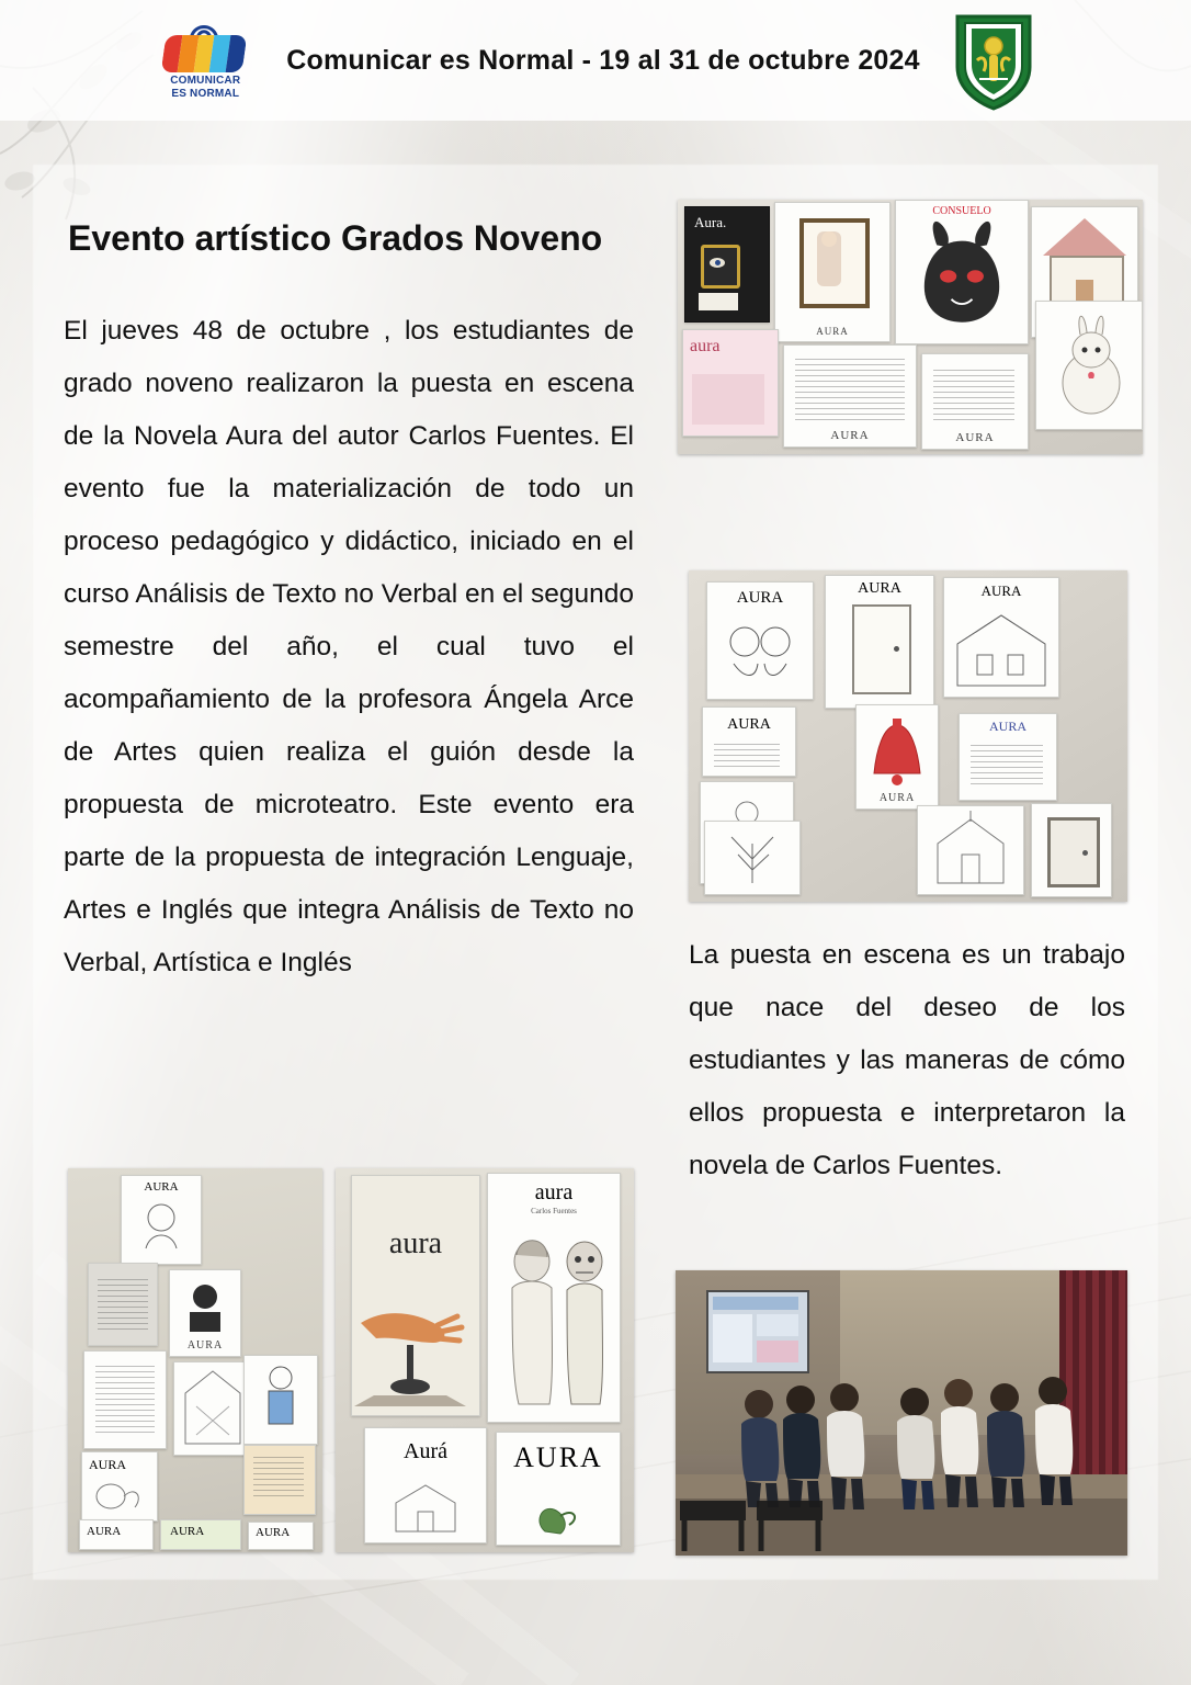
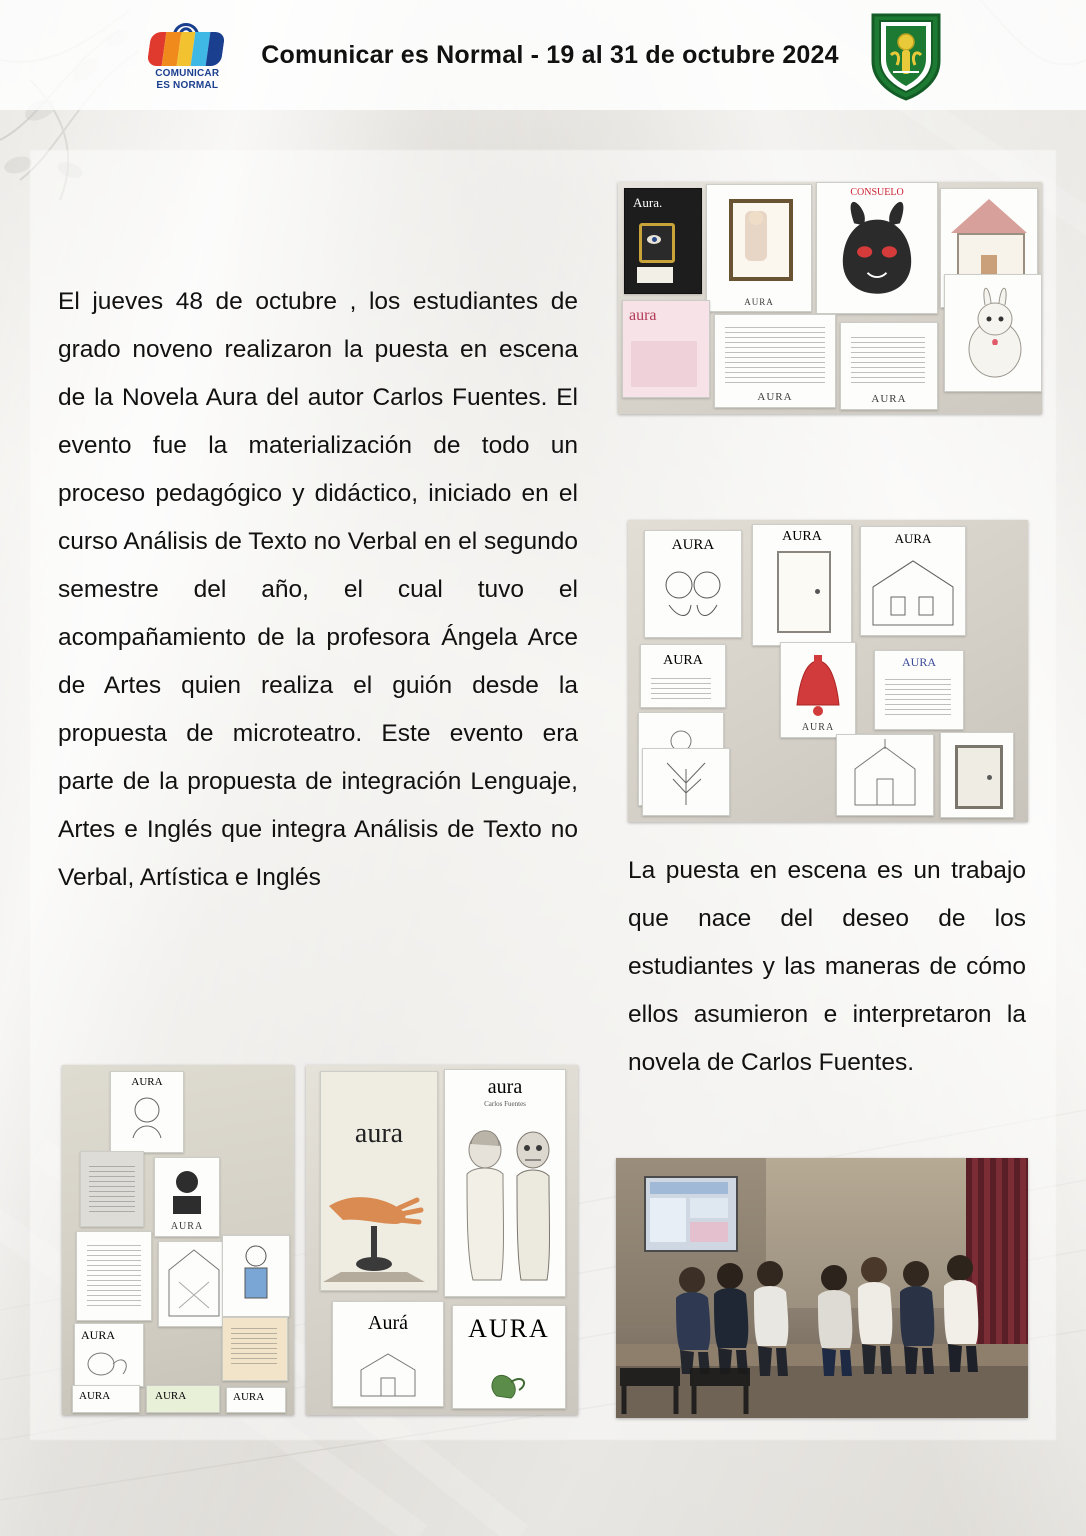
  COMUNICAR
  ES NORMAL
  Comunicar es Normal - 19 al 31 de octubre 2024
- Evento artístico Grados Noveno
  El jueves 48 de octubre , los estudiantes de grado noveno realizaron la puesta en escena de la Novela Aura del autor Carlos Fuentes. El evento fue la materialización de todo un proceso pedagógico y didáctico, iniciado en el curso Análisis de Texto no Verbal en el segundo semestre del año, el cual tuvo el acompañamiento de la profesora Ángela Arce de Artes quien realiza el guión desde la propuesta de microteatro. Este evento era parte de la propuesta de integración Lenguaje, Artes e Inglés que integra Análisis de Texto no Verbal, Artística e Inglés
- La puesta en escena es un trabajo que nace del deseo de los estudiantes y las maneras de cómo ellos propuesta e interpretaron la novela de Carlos Fuentes.
+ La puesta en escena es un trabajo que nace del deseo de los estudiantes y las maneras de cómo ellos asumieron e interpretaron la novela de Carlos Fuentes.
  Aura.
  AURA
  CONSUELO
  aura
  AURA
  AURA
  AURA
  AURA
  AURA
  AURA
  AURA
  AURA
  AURA
  AURA
  AURA
  AURA
  AURA
  AURA
  aura
  aura
  Carlos Fuentes
  Aurá
  AURA
